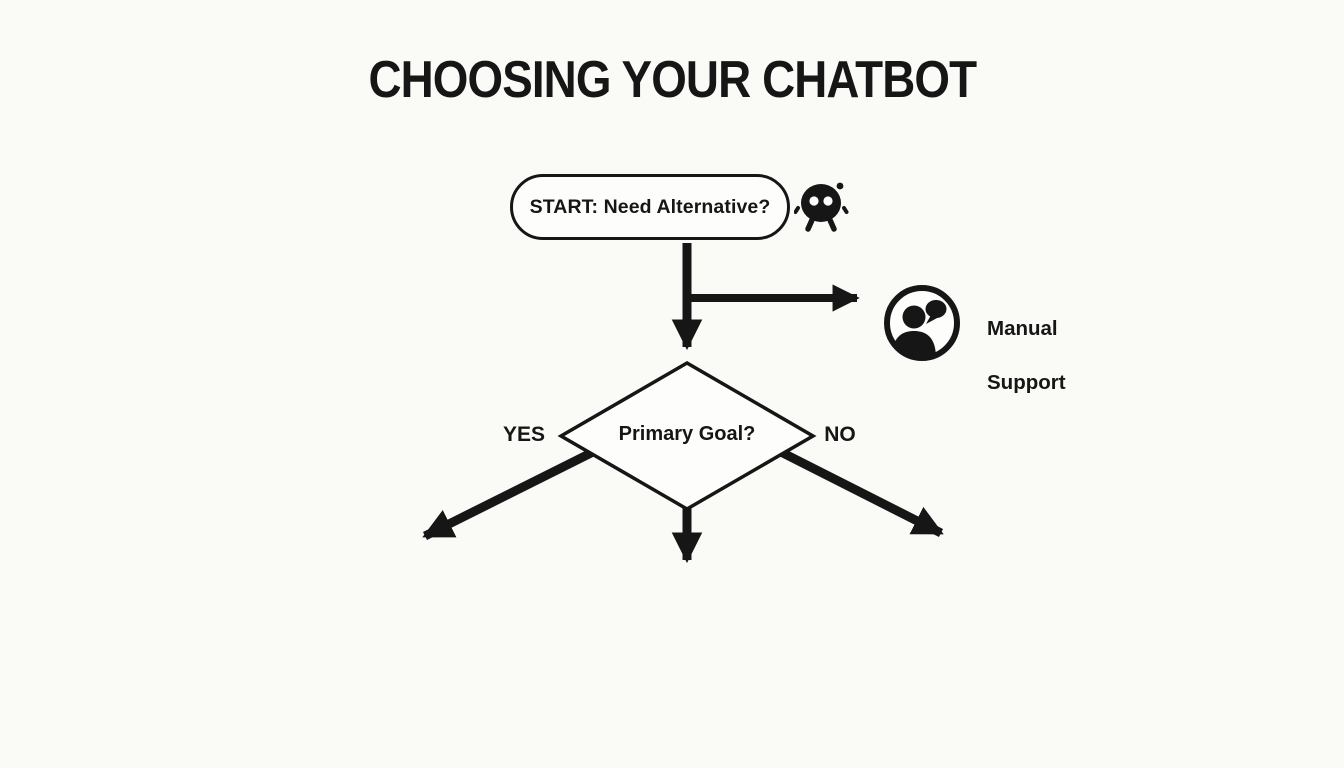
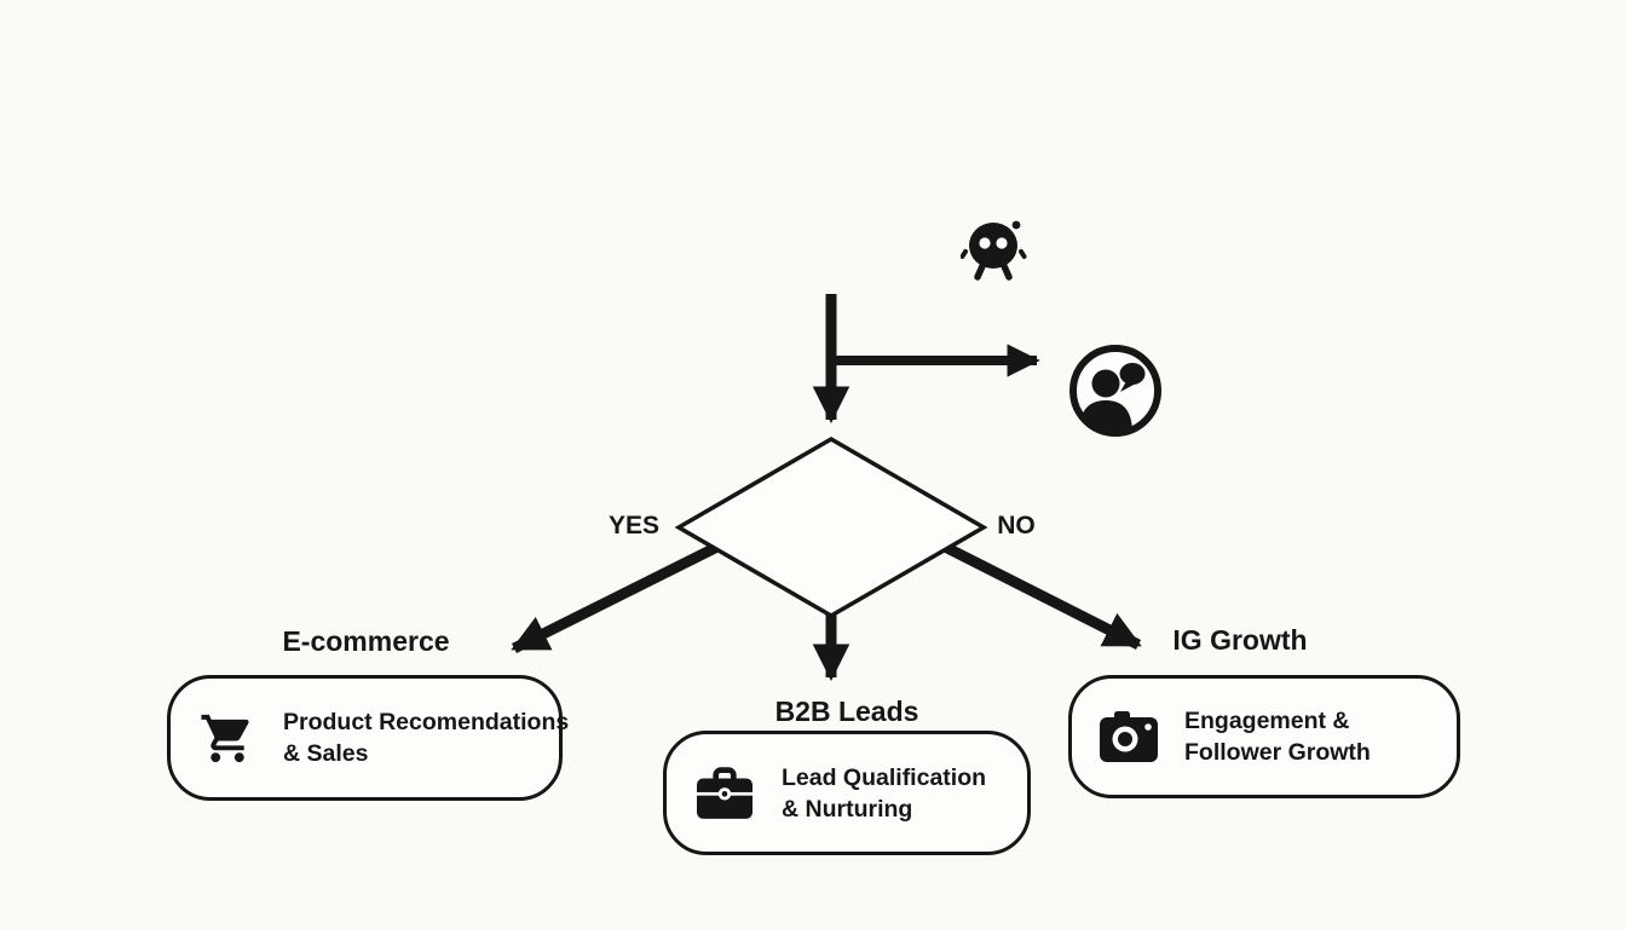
- CHOOSING YOUR CHATBOT
- START: Need Alternative?
- Manual
- Support
- Primary Goal?
  YES
  NO
+ E-commerce
+ B2B Leads
+ IG Growth
+ Product Recomendations
+ & Sales
+ Lead Qualification
+ & Nurturing
+ Engagement &
+ Follower Growth
